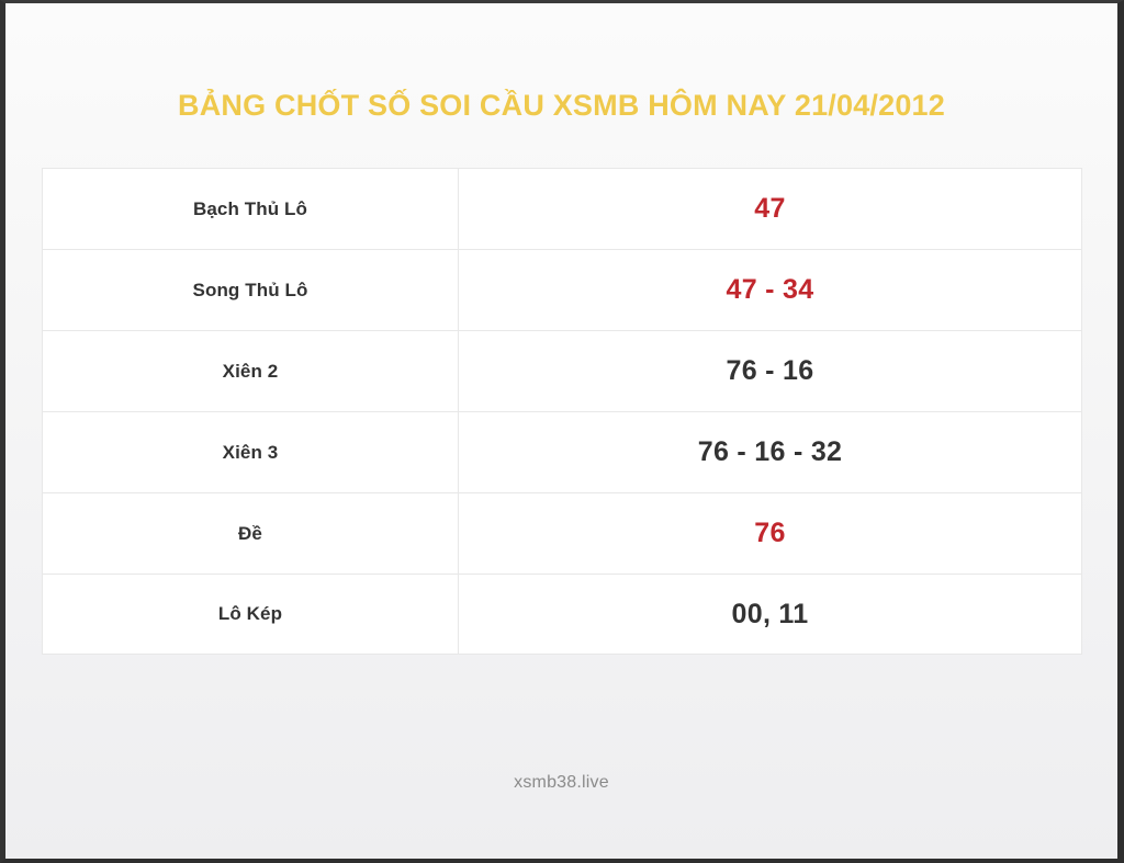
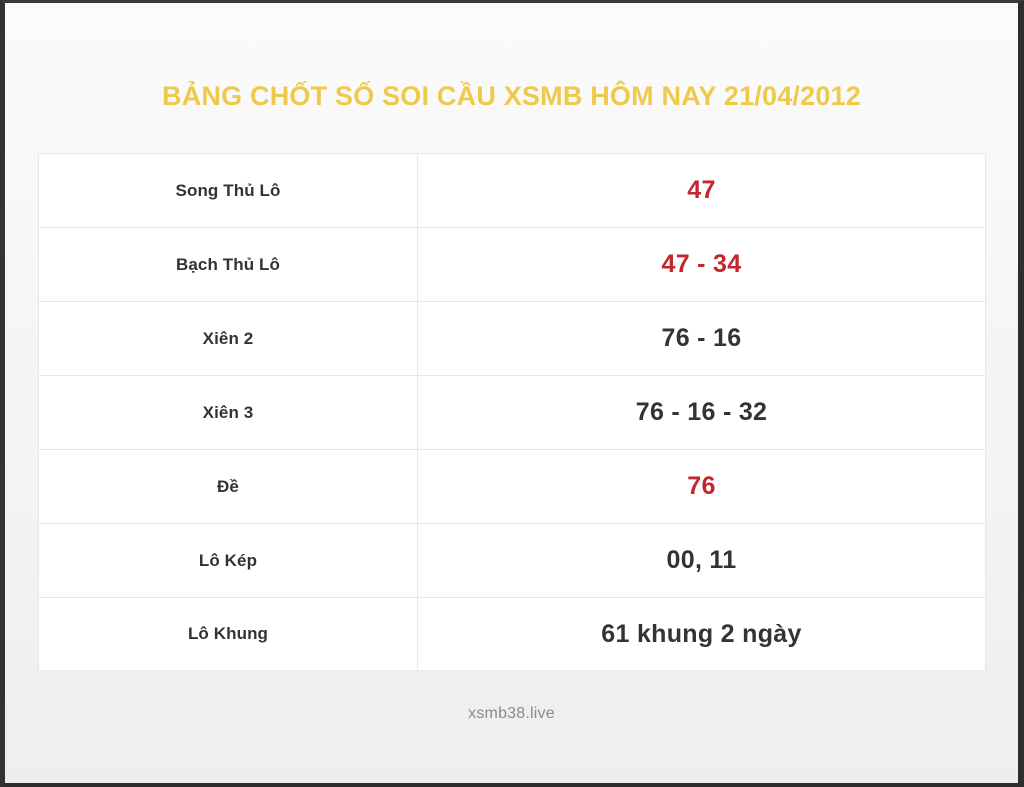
  BẢNG CHỐT SỐ SOI CẦU XSMB HÔM NAY 21/04/2012
- Bạch Thủ Lô
+ Song Thủ Lô
  47
- Song Thủ Lô
+ Bạch Thủ Lô
  47 - 34
  Xiên 2
  76 - 16
  Xiên 3
  76 - 16 - 32
  Đề
  76
  Lô Kép
  00, 11
+ Lô Khung
+ 61 khung 2 ngày
  xsmb38.live
